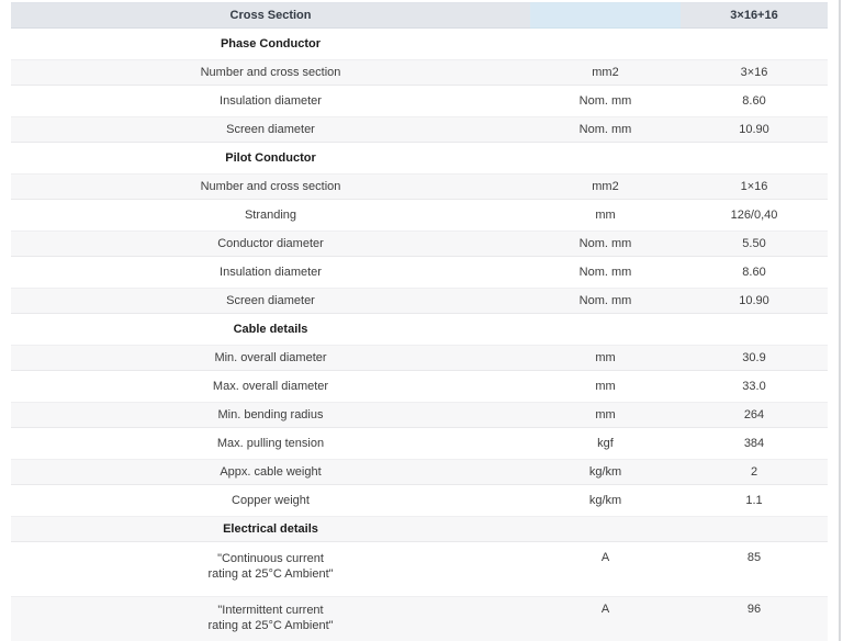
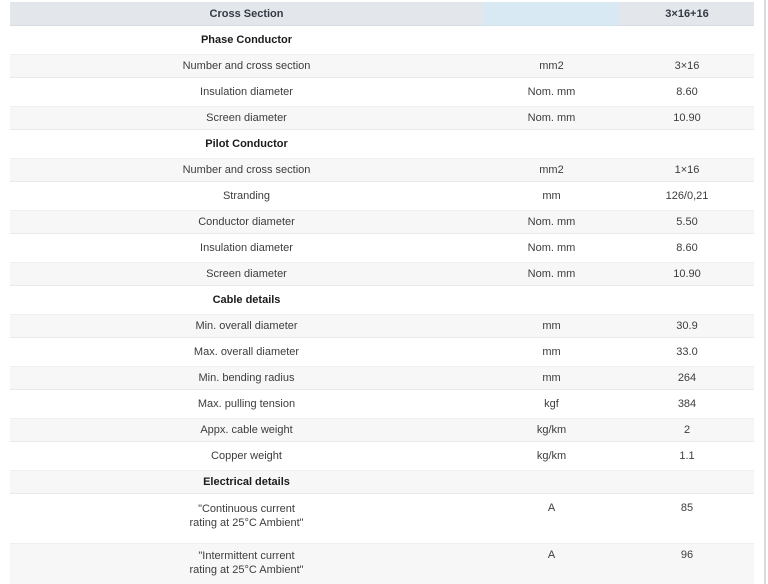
  Cross Section		3×16+16
  Phase Conductor
  Number and cross section	mm2	3×16
  Insulation diameter	Nom. mm	8.60
  Screen diameter	Nom. mm	10.90
  Pilot Conductor
  Number and cross section	mm2	1×16
- Stranding	mm	126/0,40
+ Stranding	mm	126/0,21
  Conductor diameter	Nom. mm	5.50
  Insulation diameter	Nom. mm	8.60
  Screen diameter	Nom. mm	10.90
  Cable details
  Min. overall diameter	mm	30.9
  Max. overall diameter	mm	33.0
  Min. bending radius	mm	264
  Max. pulling tension	kgf	384
  Appx. cable weight	kg/km	2
  Copper weight	kg/km	1.1
  Electrical details
  "Continuous current rating at 25°C Ambient"	A	85
  "Intermittent current rating at 25°C Ambient"	A	96
